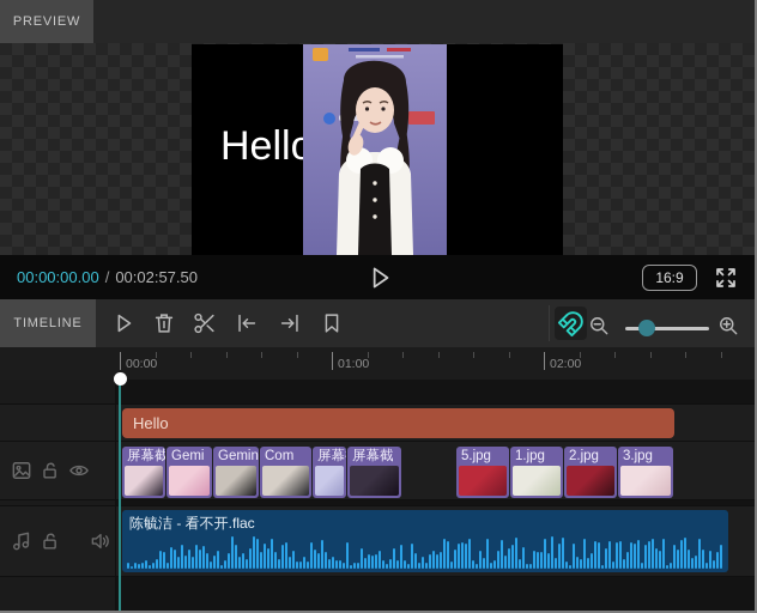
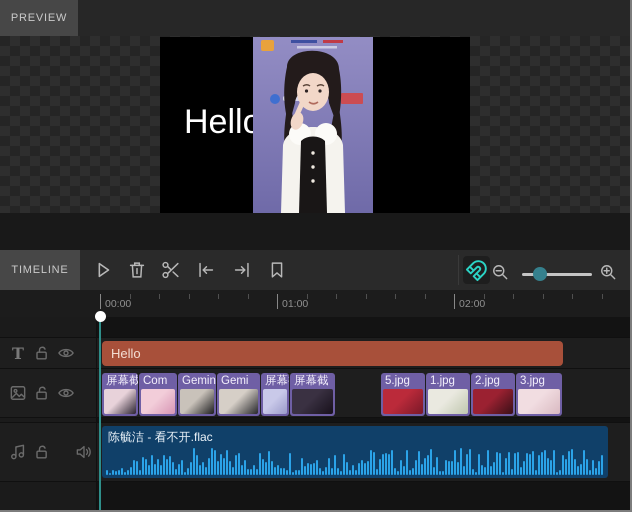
  PREVIEW
  Hello
- 00:00:00.00
- /
- 00:02:57.50
- 16:9
  TIMELINE
  00:00
  01:00
  02:00
+ T
  Hello
  屏幕截
- Gemi
+ Com
  Gemin
- Com
+ Gemi
  屏幕截
  5.jpg
  1.jpg
  2.jpg
  3.jpg
  陈毓洁 - 看不开.flac
